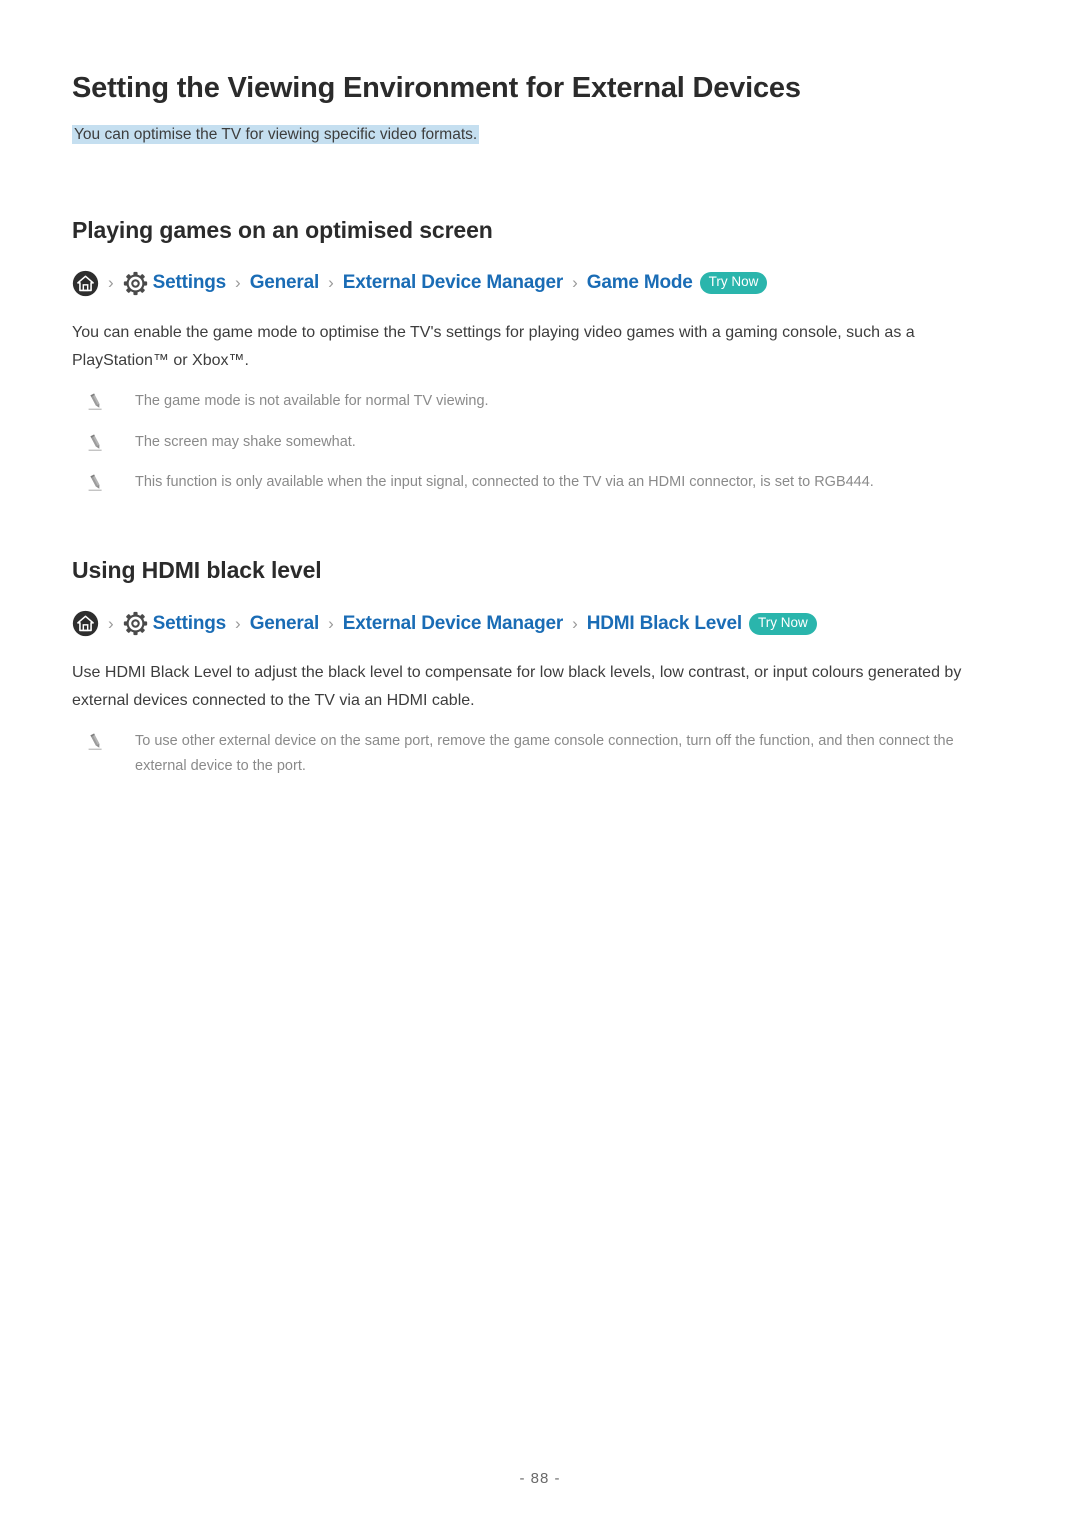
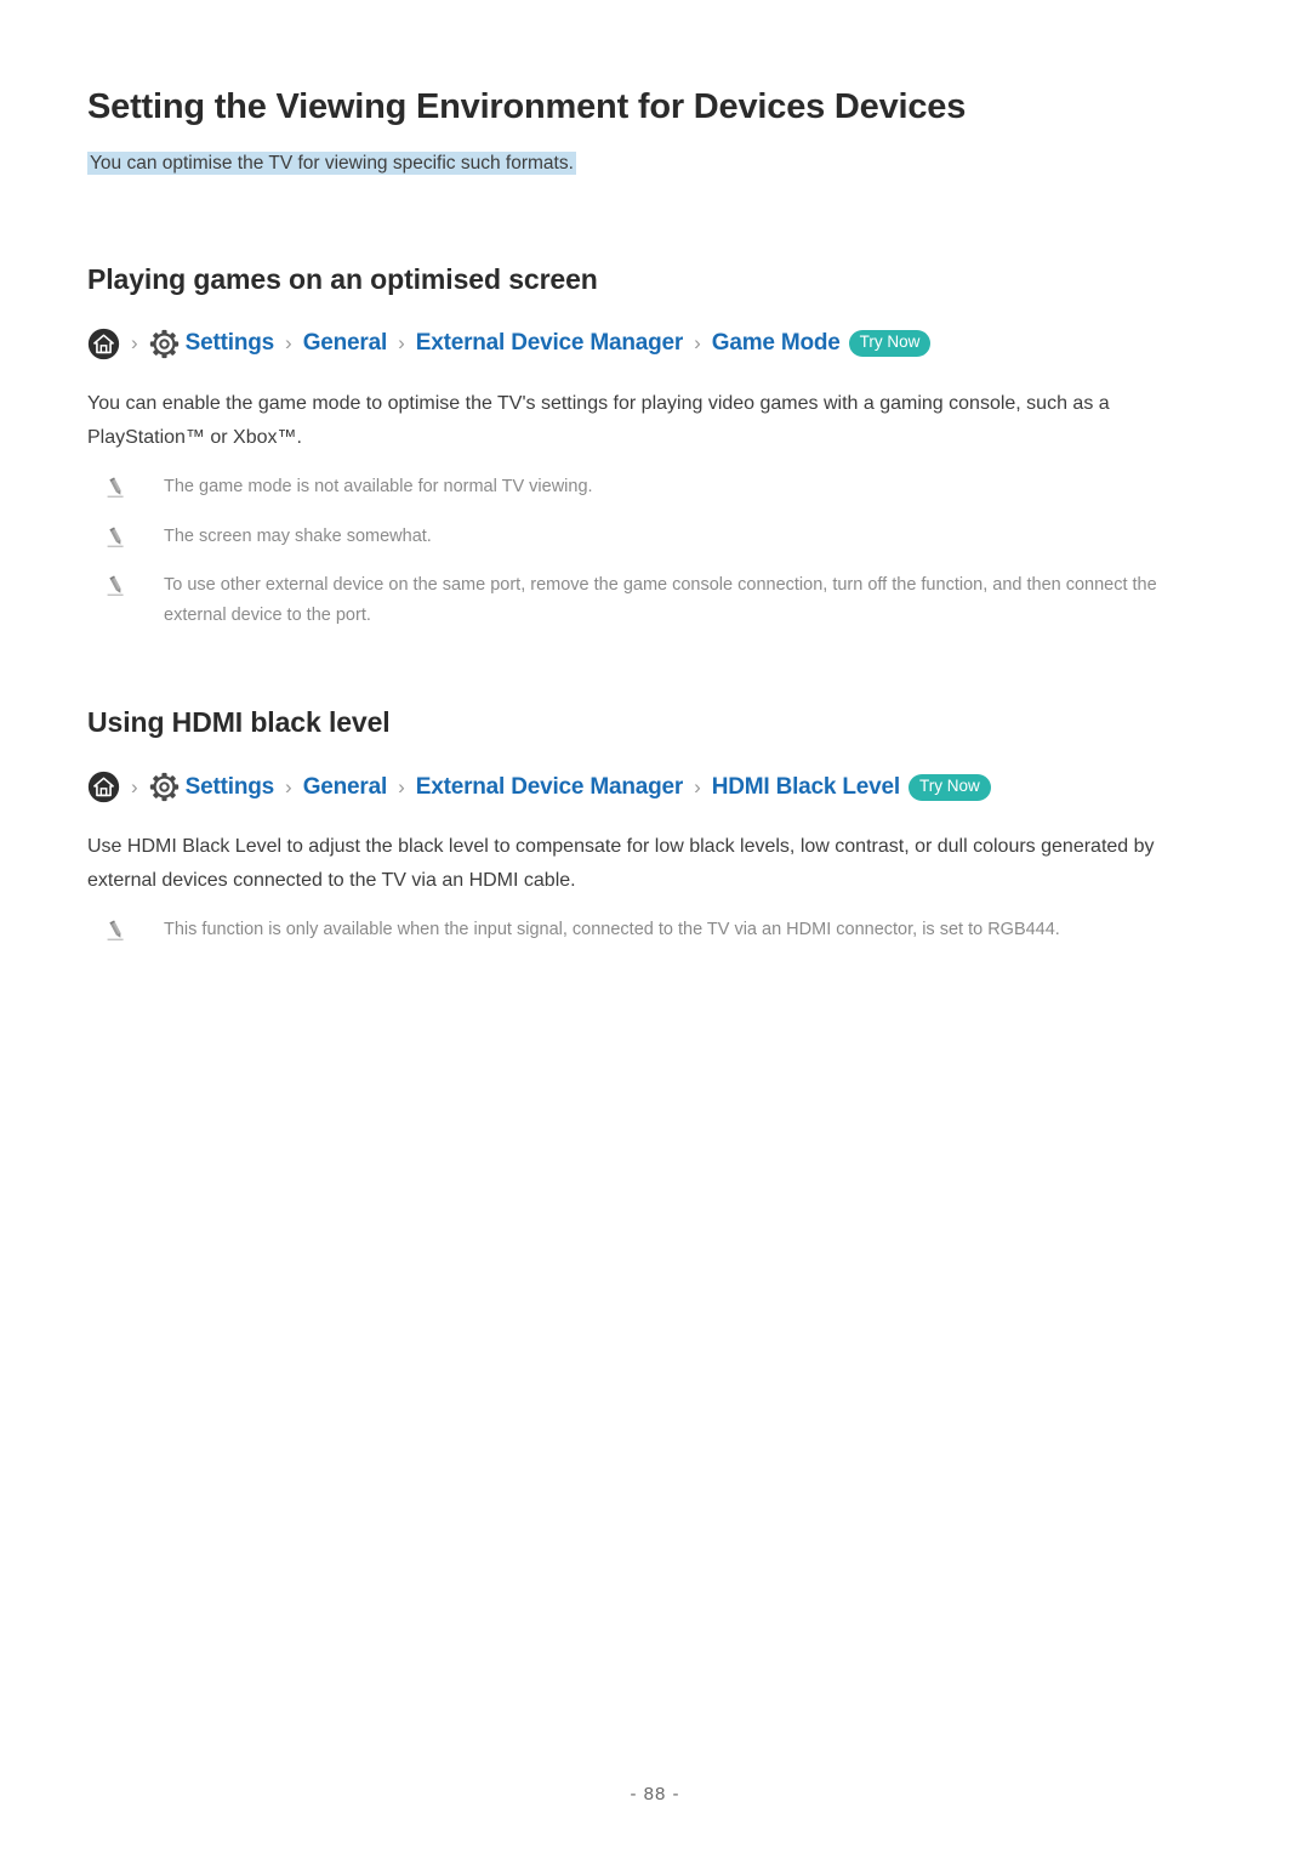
- Setting the Viewing Environment for External Devices
+ Setting the Viewing Environment for Devices Devices
- You can optimise the TV for viewing specific video formats.
+ You can optimise the TV for viewing specific such formats.
  Playing games on an optimised screen
  ›
  Settings
  ›
  General
  ›
  External Device Manager
  ›
  Game Mode
  Try Now
  You can enable the game mode to optimise the TV's settings for playing video games with a gaming console, such as a PlayStation™ or Xbox™.
  The game mode is not available for normal TV viewing.
  The screen may shake somewhat.
- This function is only available when the input signal, connected to the TV via an HDMI connector, is set to RGB444.
+ To use other external device on the same port, remove the game console connection, turn off the function, and then connect the external device to the port.
  Using HDMI black level
  ›
  Settings
  ›
  General
  ›
  External Device Manager
  ›
  HDMI Black Level
  Try Now
- Use HDMI Black Level to adjust the black level to compensate for low black levels, low contrast, or input colours generated by external devices connected to the TV via an HDMI cable.
+ Use HDMI Black Level to adjust the black level to compensate for low black levels, low contrast, or dull colours generated by external devices connected to the TV via an HDMI cable.
- To use other external device on the same port, remove the game console connection, turn off the function, and then connect the external device to the port.
+ This function is only available when the input signal, connected to the TV via an HDMI connector, is set to RGB444.
  - 88 -
